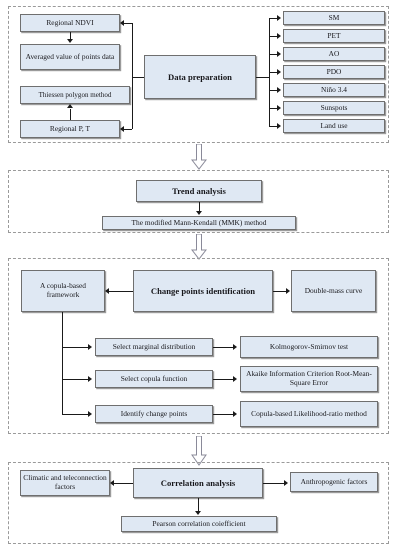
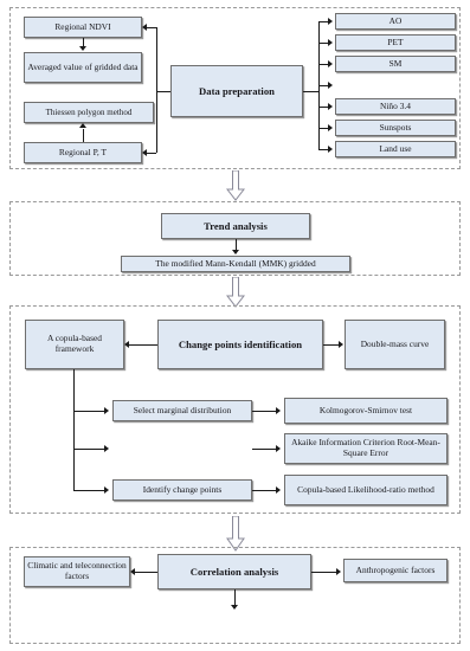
  Regional NDVI
- Averaged value of points data
+ Averaged value of gridded data
  Thiessen polygon method
  Regional P, T
  Data preparation
- SM
+ AO
  PET
- AO
+ SM
- PDO
  Niño 3.4
  Sunspots
  Land use
  Trend analysis
- The modified Mann-Kendall (MMK) method
+ The modified Mann-Kendall (MMK) gridded
  A copula-based framework
  Change points identification
  Double-mass curve
  Select marginal distribution
  Kolmogorov-Smirnov test
- Select copula function
  Akaike Information Criterion Root-Mean-Square Error
  Identify change points
  Copula-based Likelihood-ratio method
  Climatic and teleconnection factors
  Correlation analysis
  Anthropogenic factors
- Pearson correlation coiefficient
